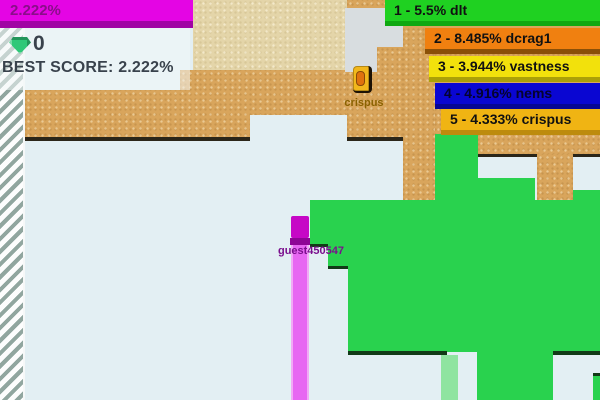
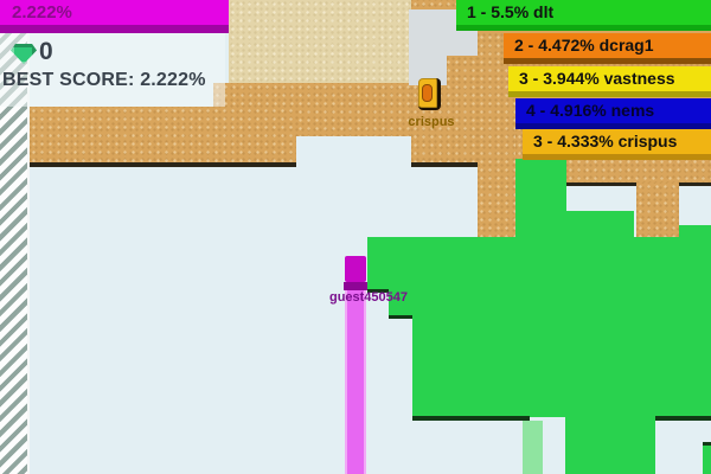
  guest450547
  crispus
  2.222%
  0
  BEST SCORE: 2.222%
  1 - 5.5% dlt
- 2 - 8.485% dcrag1
+ 2 - 4.472% dcrag1
  3 - 3.944% vastness
  4 - 4.916% nems
- 5 - 4.333% crispus
+ 3 - 4.333% crispus
